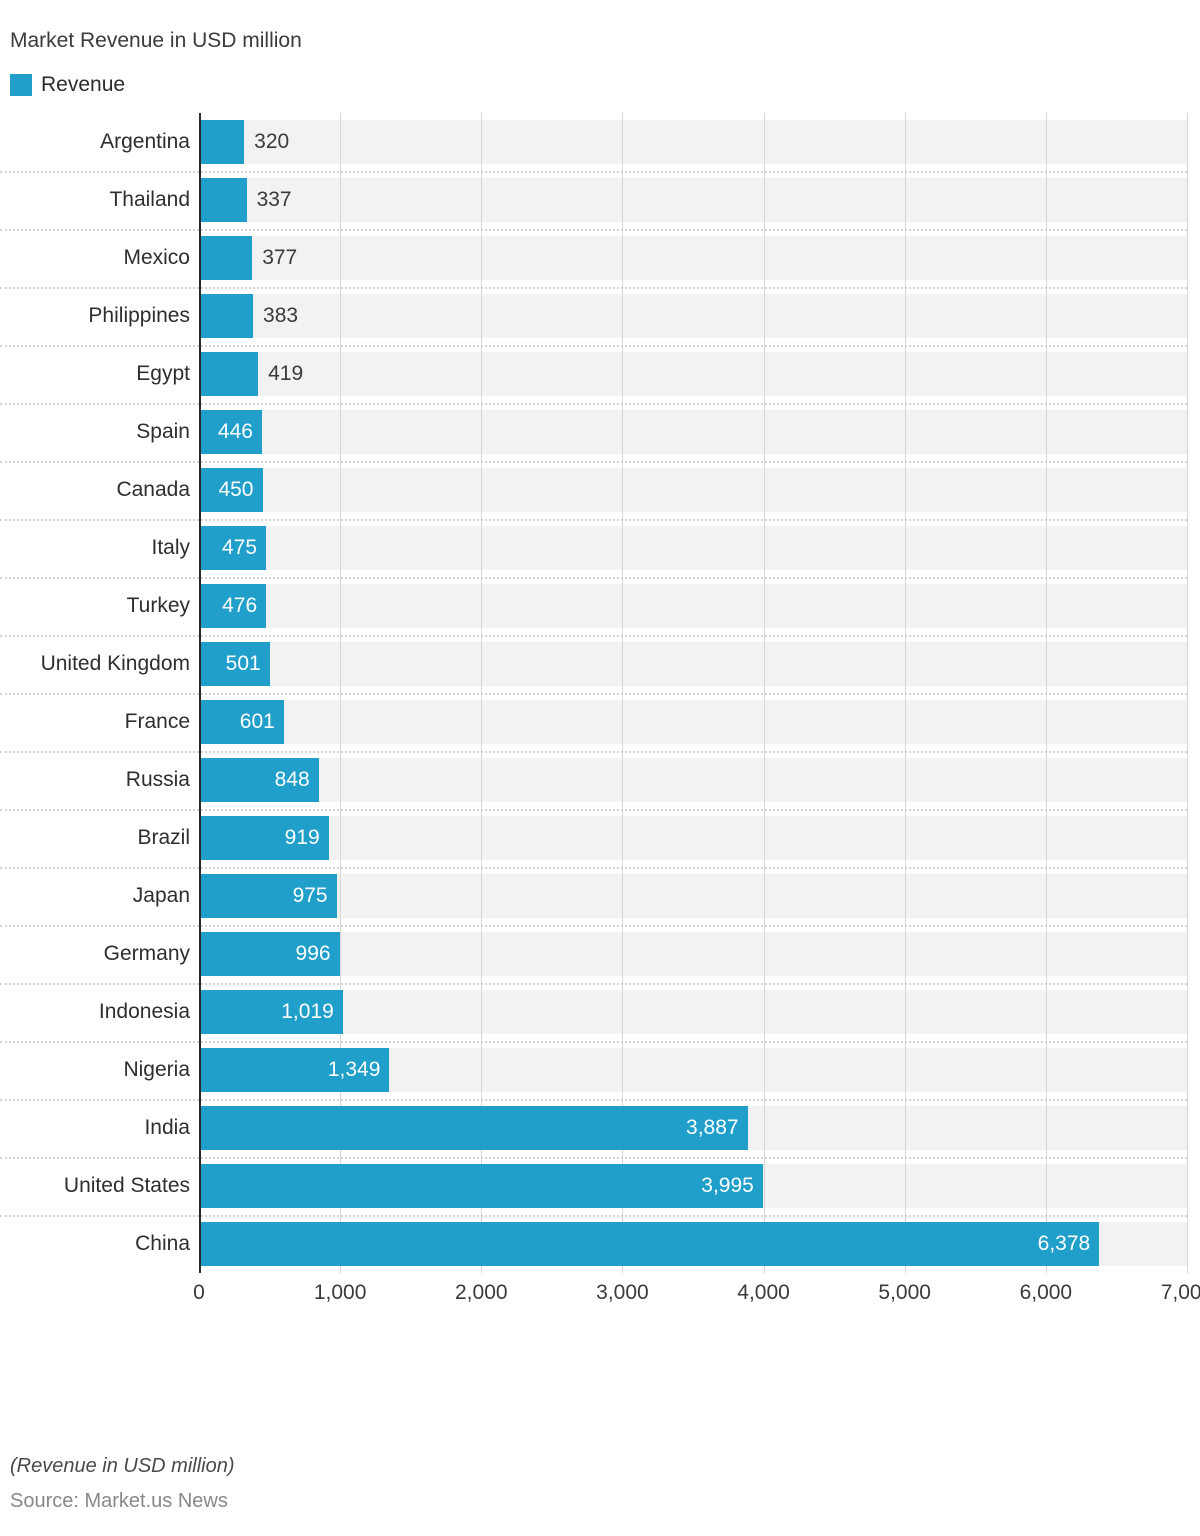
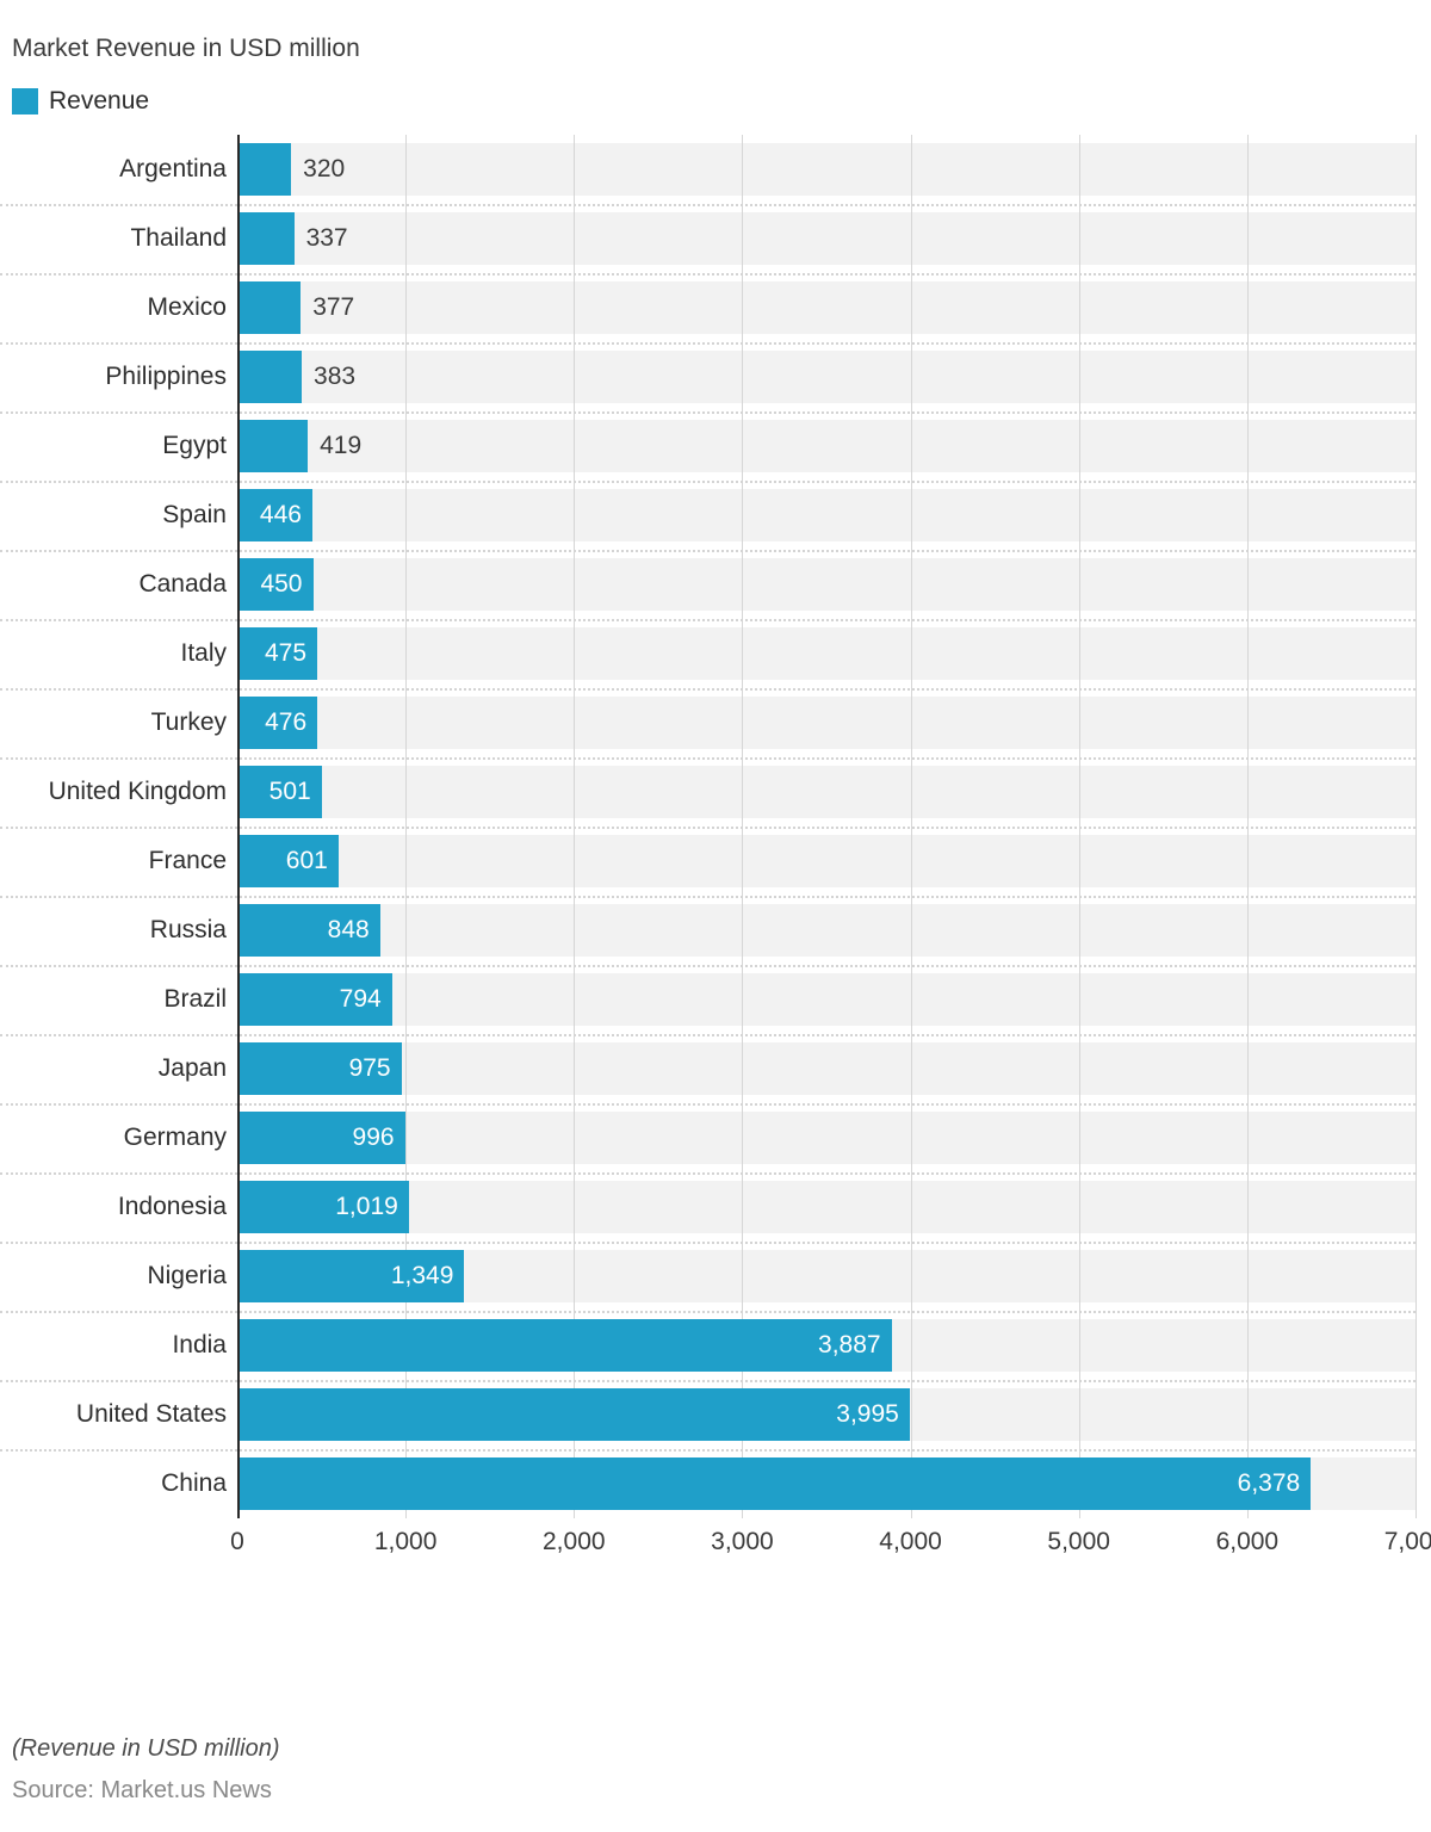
  Market Revenue in USD million
  Revenue
  Argentina
  320
  Thailand
  337
  Mexico
  377
  Philippines
  383
  Egypt
  419
  Spain
  446
  Canada
  450
  Italy
  475
  Turkey
  476
  United Kingdom
  501
  France
  601
  Russia
  848
  Brazil
- 919
+ 794
  Japan
  975
  Germany
  996
  Indonesia
  1,019
  Nigeria
  1,349
  India
  3,887
  United States
  3,995
  China
  6,378
  0
  1,000
  2,000
  3,000
  4,000
  5,000
  6,000
  7,00
  (Revenue in USD million)
  Source: Market.us News
